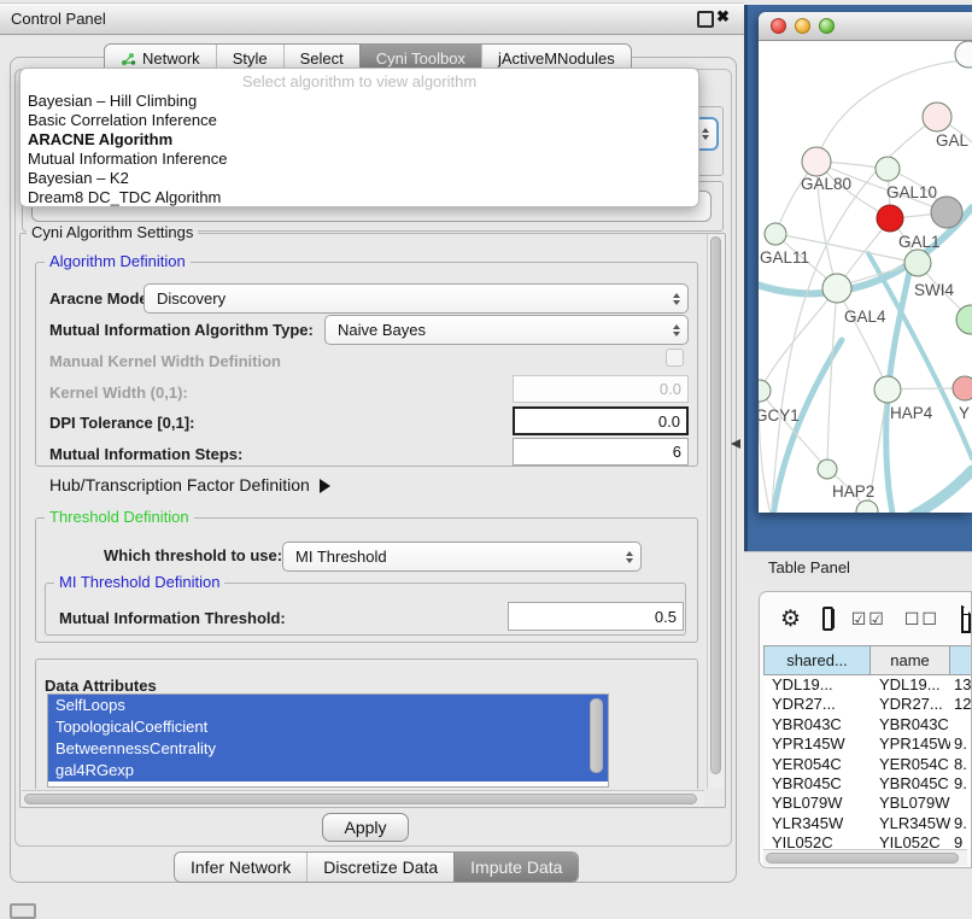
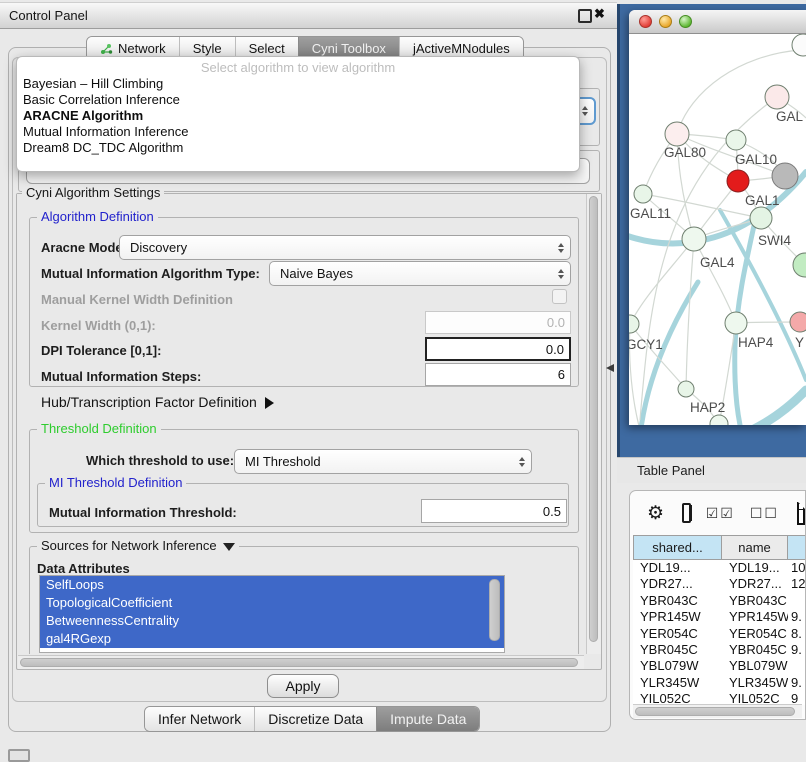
  Control Panel
  ✖
  Network
  Style
  Select
  Cyni Toolbox
  jActiveMNodules
  Select algorithm to view algorithm
  Bayesian – Hill Climbing
  Basic Correlation Inference
  ARACNE Algorithm
  Mutual Information Inference
- Bayesian – K2
  Dream8 DC_TDC Algorithm
  Cyni Algorithm Settings
  Algorithm Definition
  Aracne Mod
  Discovery
  Mutual Information Algorithm Type:
  Naive Bayes
  Manual Kernel Width Definition
  Kernel Width (0,1):
  0.0
  DPI Tolerance [0,1]:
  0.0
  Mutual Information Steps:
  6
  Hub/Transcription Factor Definition
  Threshold Definition
  Which threshold to use:
  MI Threshold
  MI Threshold Definition
  Mutual Information Threshold:
  0.5
+ Sources for Network Inference
  Data Attributes
  SelfLoops
  TopologicalCoefficient
  BetweennessCentrality
  gal4RGexp
  Apply
  Infer Network
  Discretize Data
  Impute Data
  GAL
  GAL80
  GAL10
  GAL11
  GAL1
  SWI4
  GAL4
  GCY1
  HAP4
  Y
  HAP2
  Table Panel
  ⚙
  ☑☑
  ☐☐
  shared...
  name
  YDL19...
  YDL19...
- 13
+ 10
  YDR27...
  YDR27...
  12
  YBR043C
  YBR043C
  YPR145W
  YPR145W
  9.
  YER054C
  YER054C
  8.
  YBR045C
  YBR045C
  9.
  YBL079W
  YBL079W
  YLR345W
  YLR345W
  9.
  YIL052C
  YIL052C
  9
